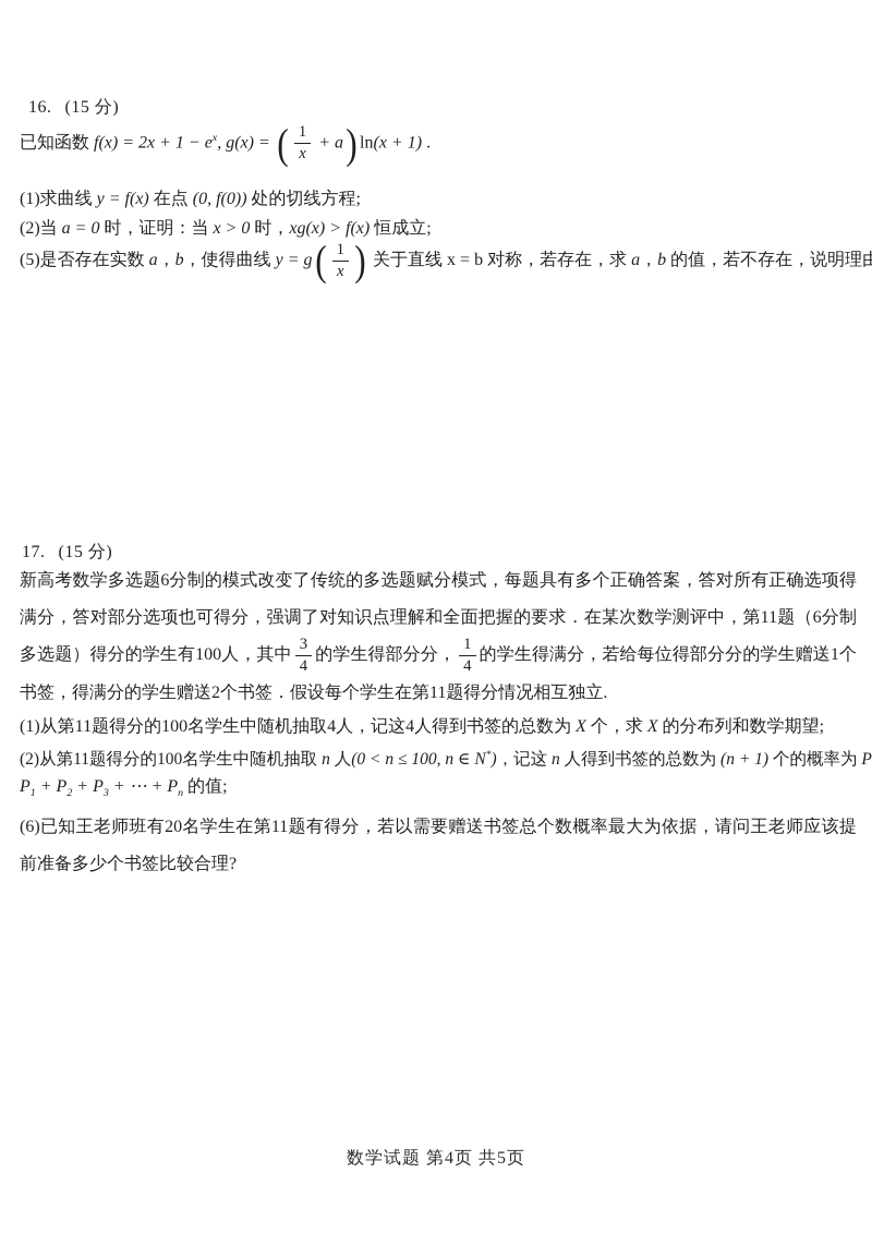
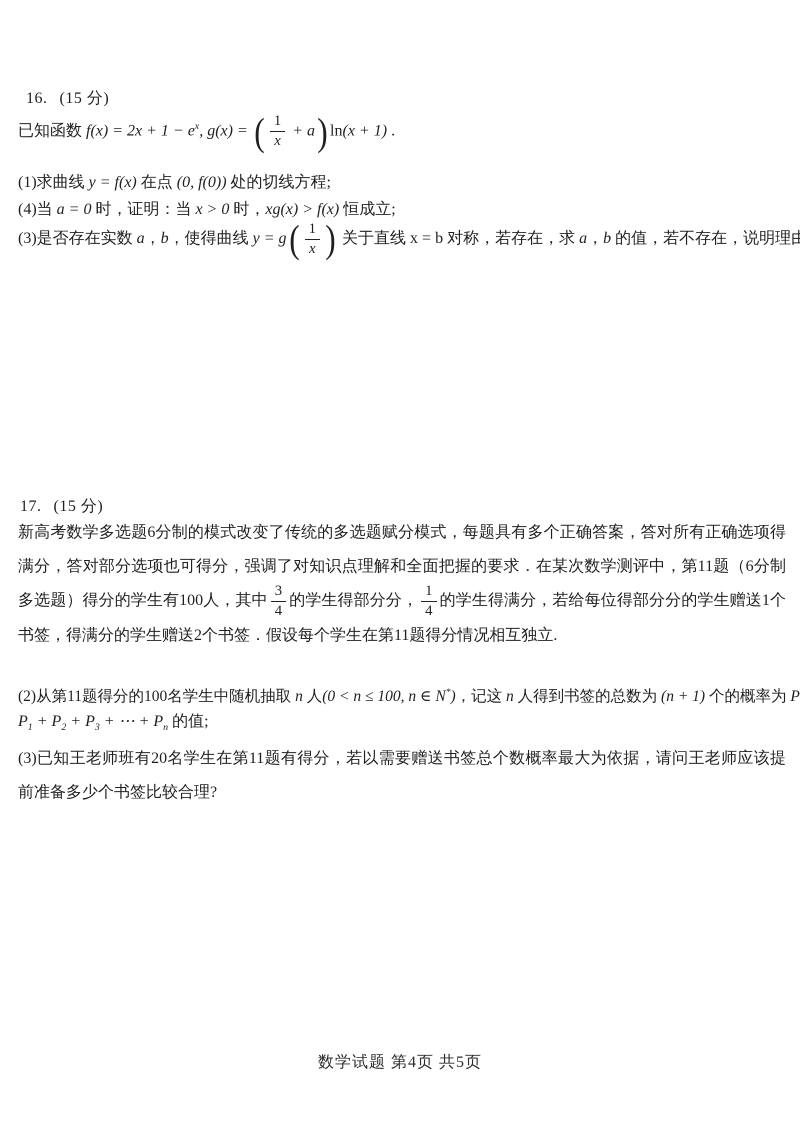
  16. (15 分)
  已知函数 f(x) = 2x + 1 − ex, g(x) = (
  1
  x
  + a ) ln(x + 1) .
  (1)求曲线 y = f(x) 在点 (0, f(0)) 处的切线方程;
- (2)当 a = 0 时，证明：当 x > 0 时，xg(x) > f(x) 恒成立;
+ (4)当 a = 0 时，证明：当 x > 0 时，xg(x) > f(x) 恒成立;
- (5)是否存在实数 a，b，使得曲线 y = g (
+ (3)是否存在实数 a，b，使得曲线 y = g (
  1
  x
  ) 关于直线 x = b 对称，若存在，求 a，b 的值，若不存在，说明理由
  17. (15 分)
  新高考数学多选题6分制的模式改变了传统的多选题赋分模式，每题具有多个正确答案，答对所有正确选项得满分，答对部分选项也可得分，强调了对知识点理解和全面把握的要求．在某次数学测评中，第11题（6分制多选题）得分的学生有100人，其中
  3
  4
  的学生得部分分，
  1
  4
  的学生得满分，若给每位得部分分的学生赠送1个书签，得满分的学生赠送2个书签．假设每个学生在第11题得分情况相互独立.
- (1)从第11题得分的100名学生中随机抽取4人，记这4人得到书签的总数为 X 个，求 X 的分布列和数学期望;
  (2)从第11题得分的100名学生中随机抽取 n 人(0 < n ≤ 100, n ∈ N*)，记这 n 人得到书签的总数为 (n + 1) 个的概率为 P
  P1 + P2 + P3 + ⋯ + Pn 的值;
- (6)已知王老师班有20名学生在第11题有得分，若以需要赠送书签总个数概率最大为依据，请问王老师应该提前准备多少个书签比较合理?
+ (3)已知王老师班有20名学生在第11题有得分，若以需要赠送书签总个数概率最大为依据，请问王老师应该提前准备多少个书签比较合理?
  数学试题 第4页 共5页
